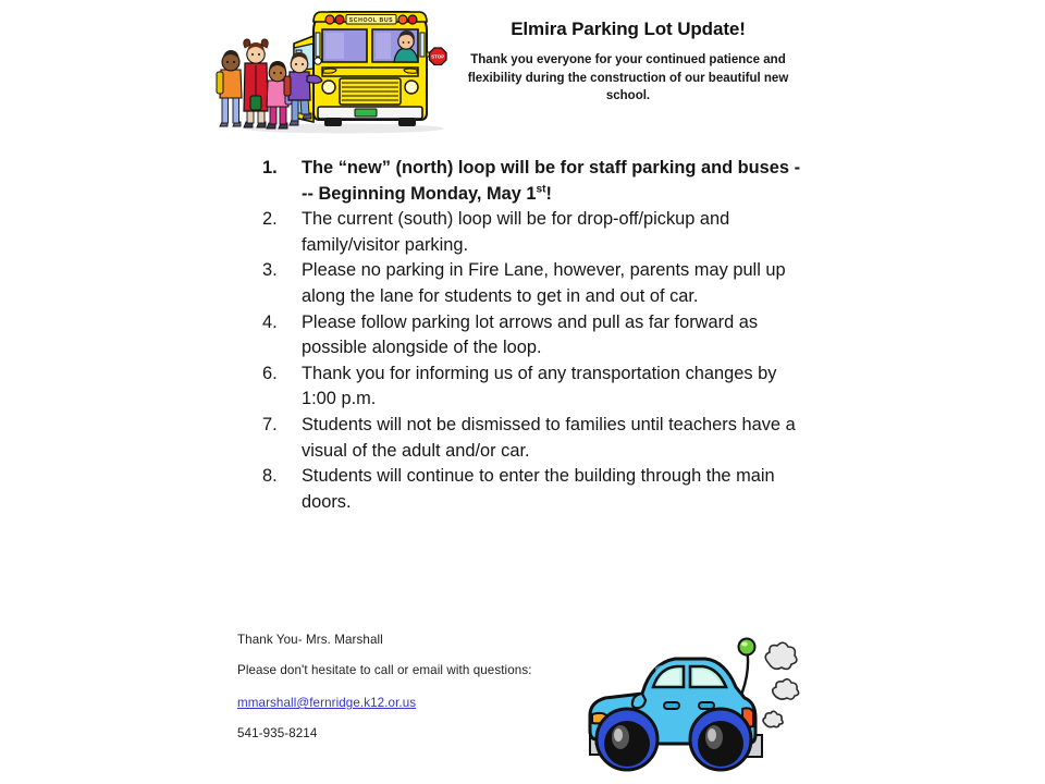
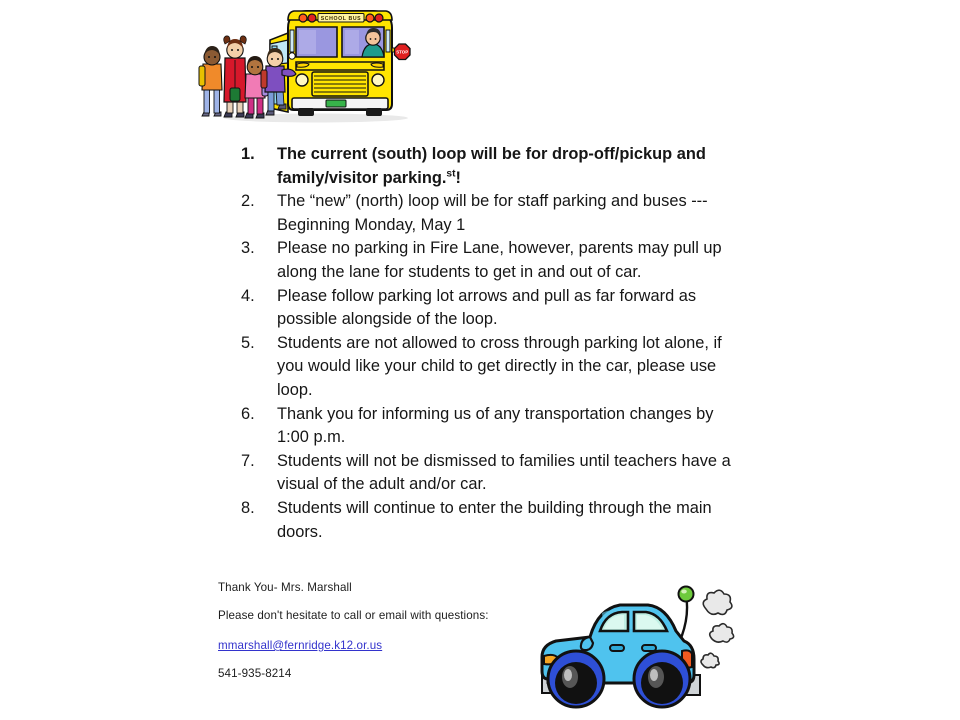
- Elmira Parking Lot Update!
- Thank you everyone for your continued patience and flexibility during the construction of our beautiful new school.
  1.
- The “new” (north) loop will be for staff parking and buses --- Beginning Monday, May 1st!
+ The current (south) loop will be for drop-off/pickup and family/visitor parking.st!
  2.
- The current (south) loop will be for drop-off/pickup and family/visitor parking.
+ The “new” (north) loop will be for staff parking and buses --- Beginning Monday, May 1
  3.
  Please no parking in Fire Lane, however, parents may pull up along the lane for students to get in and out of car.
  4.
  Please follow parking lot arrows and pull as far forward as possible alongside of the loop.
+ 5.
+ Students are not allowed to cross through parking lot alone, if you would like your child to get directly in the car, please use loop.
  6.
  Thank you for informing us of any transportation changes by 1:00 p.m.
  7.
  Students will not be dismissed to families until teachers have a visual of the adult and/or car.
  8.
  Students will continue to enter the building through the main doors.
  Thank You- Mrs. Marshall
  Please don't hesitate to call or email with questions:
  mmarshall@fernridge.k12.or.us
  541-935-8214
